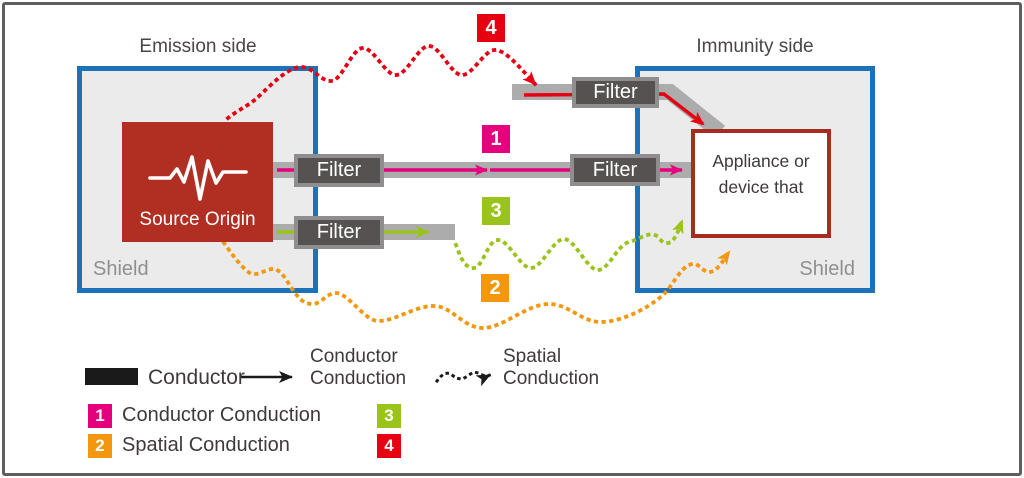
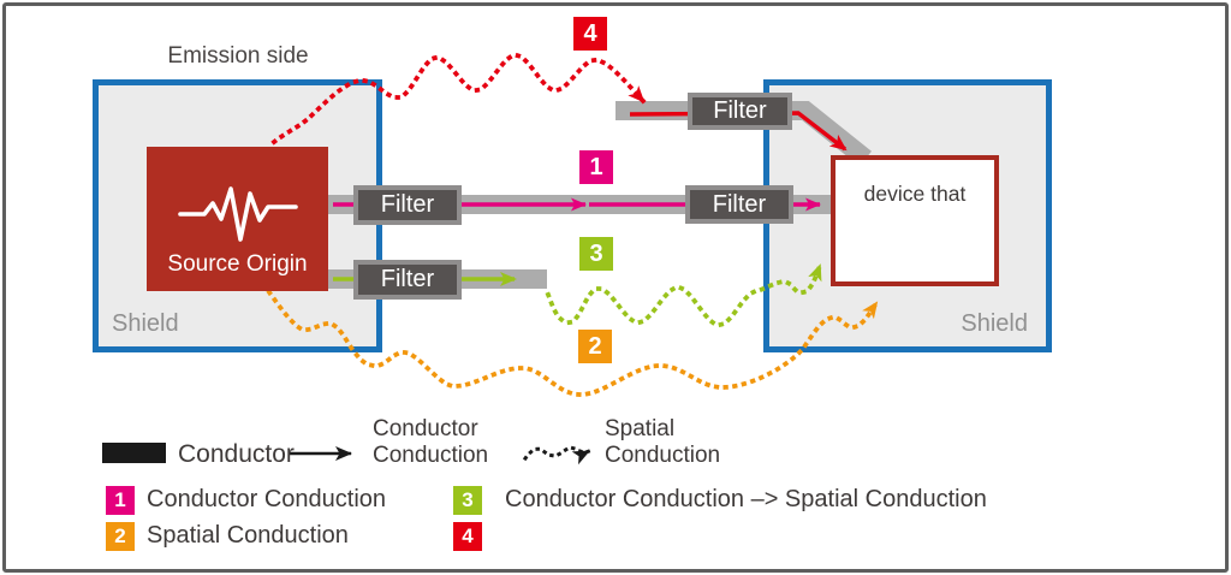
  Emission side
- Immunity side
  Shield
  Shield
  Source Origin
- Appliance or
  device that
  Filter
  Filter
  Filter
  Filter
  4
  1
  3
  2
  Conductor
  Conductor Conduction
  Spatial Conduction
  1
  Conductor Conduction
  2
  Spatial Conduction
  3
+ Conductor Conduction –> Spatial Conduction
  4
